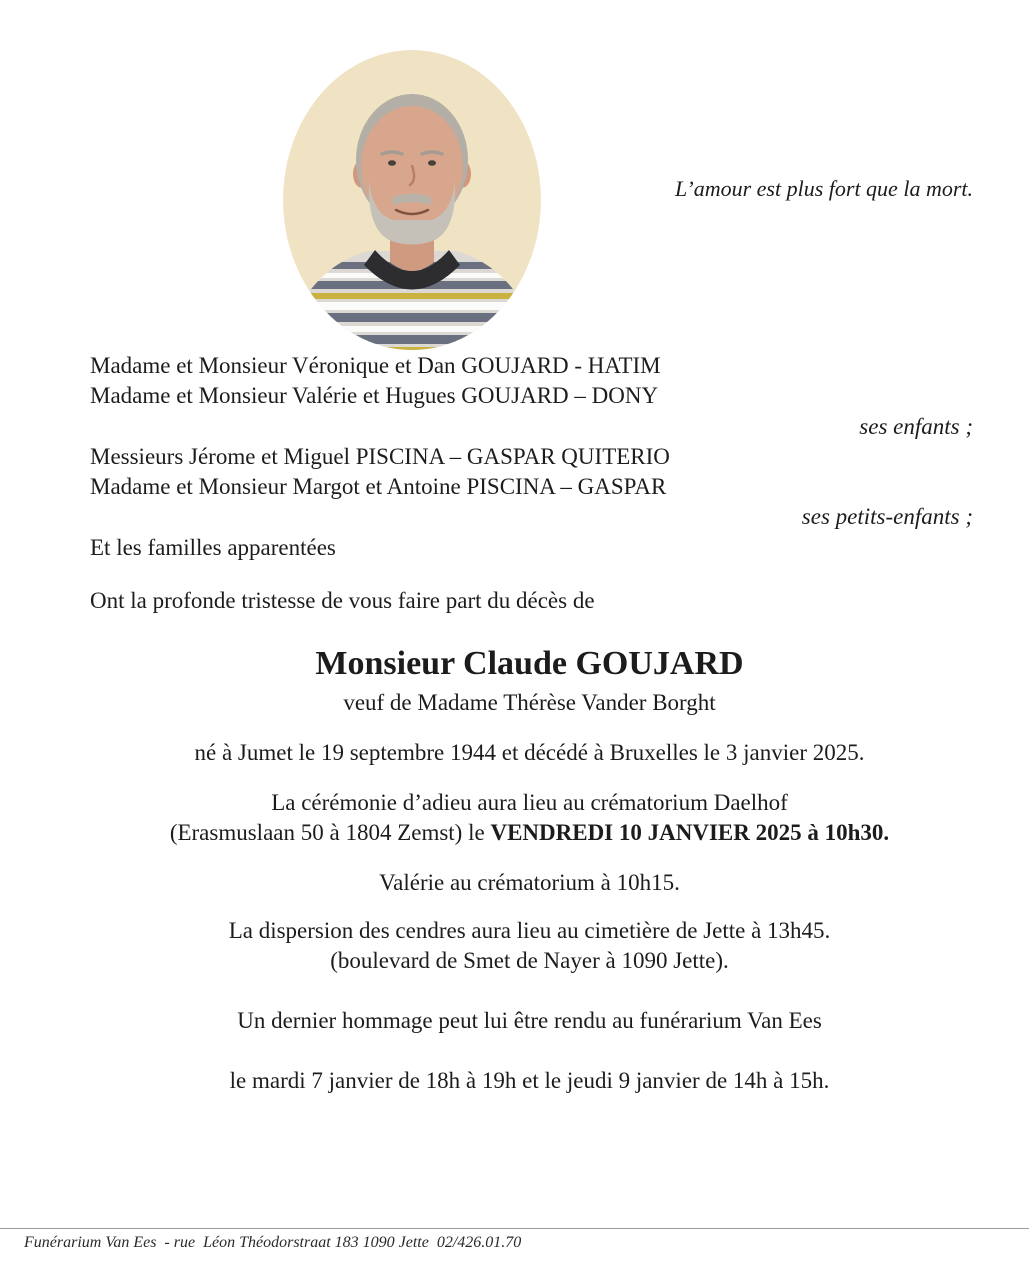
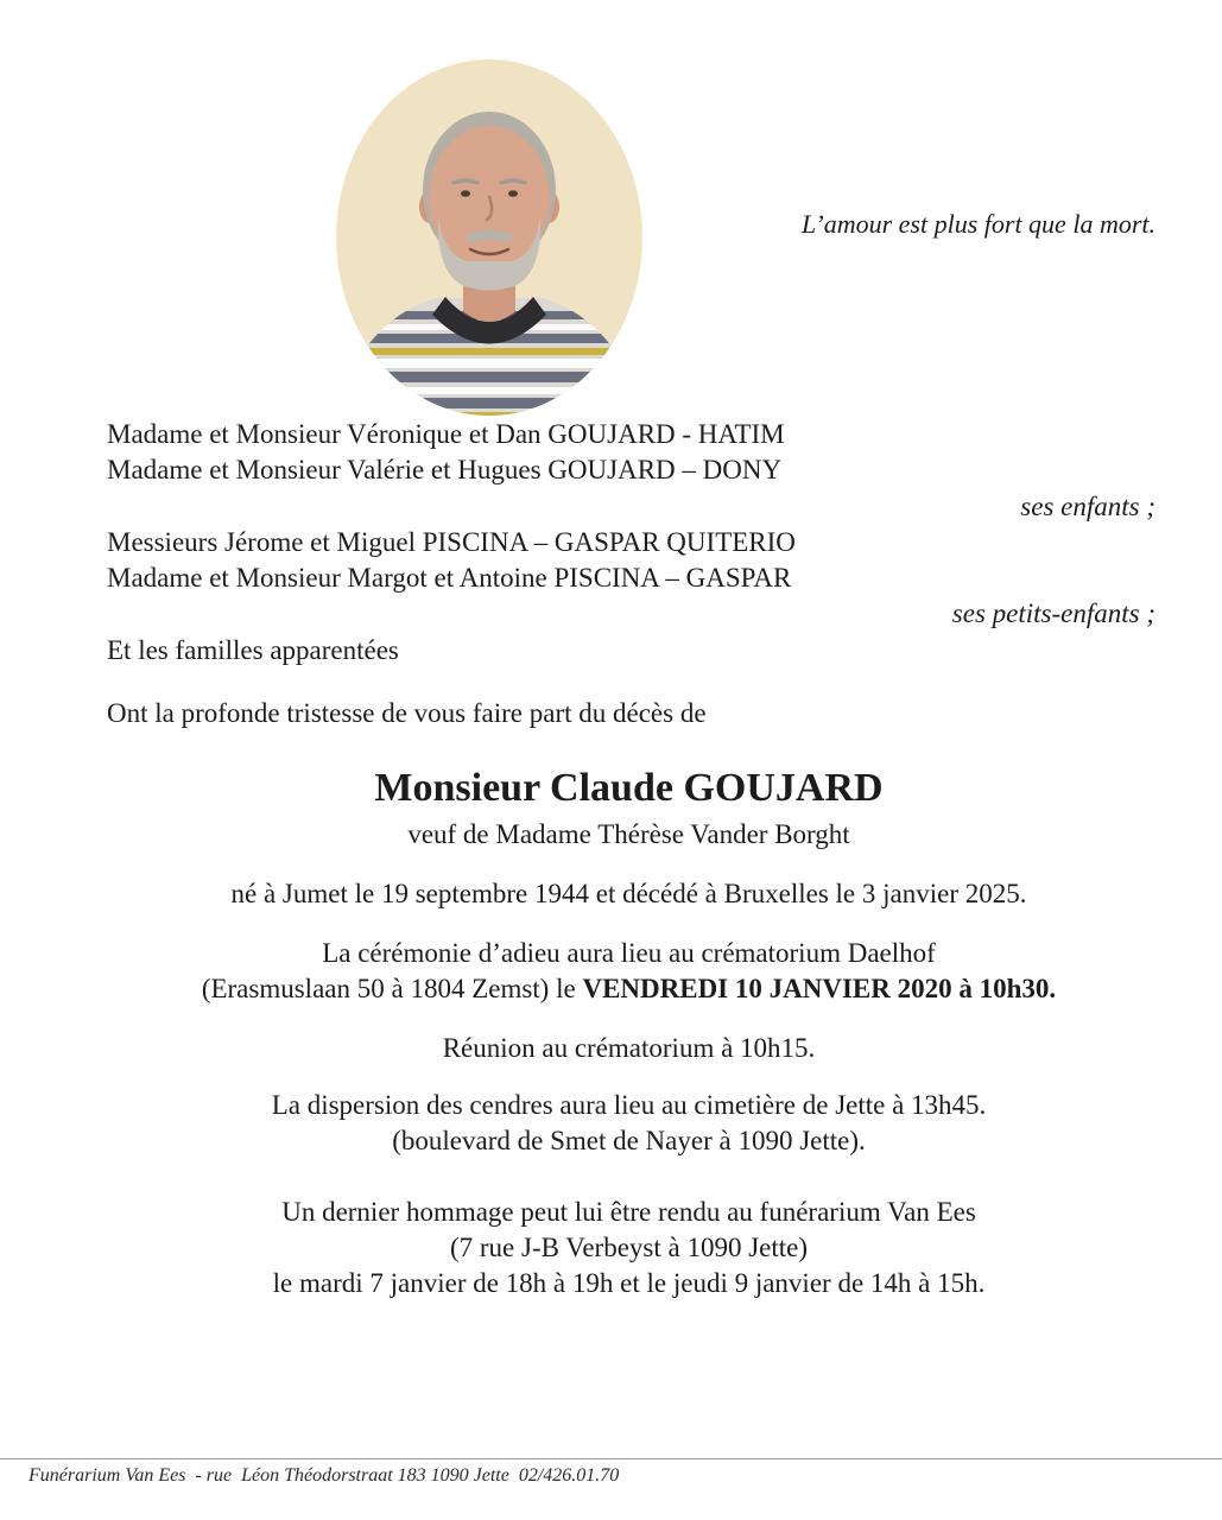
  L’amour est plus fort que la mort.
  Madame et Monsieur Véronique et Dan GOUJARD - HATIM
  Madame et Monsieur Valérie et Hugues GOUJARD – DONY
  ses enfants ;
  Messieurs Jérome et Miguel PISCINA – GASPAR QUITERIO
  Madame et Monsieur Margot et Antoine PISCINA – GASPAR
  ses petits-enfants ;
  Et les familles apparentées
  Ont la profonde tristesse de vous faire part du décès de
  Monsieur Claude GOUJARD
  veuf de Madame Thérèse Vander Borght
  né à Jumet le 19 septembre 1944 et décédé à Bruxelles le 3 janvier 2025.
  La cérémonie d’adieu aura lieu au crématorium Daelhof
- (Erasmuslaan 50 à 1804 Zemst) le VENDREDI 10 JANVIER 2025 à 10h30.
+ (Erasmuslaan 50 à 1804 Zemst) le VENDREDI 10 JANVIER 2020 à 10h30.
- Valérie au crématorium à 10h15.
+ Réunion au crématorium à 10h15.
  La dispersion des cendres aura lieu au cimetière de Jette à 13h45.
  (boulevard de Smet de Nayer à 1090 Jette).
  Un dernier hommage peut lui être rendu au funérarium Van Ees
+ (7 rue J-B Verbeyst à 1090 Jette)
  le mardi 7 janvier de 18h à 19h et le jeudi 9 janvier de 14h à 15h.
  Funérarium Van Ees - rue Léon Théodorstraat 183 1090 Jette 02/426.01.70
